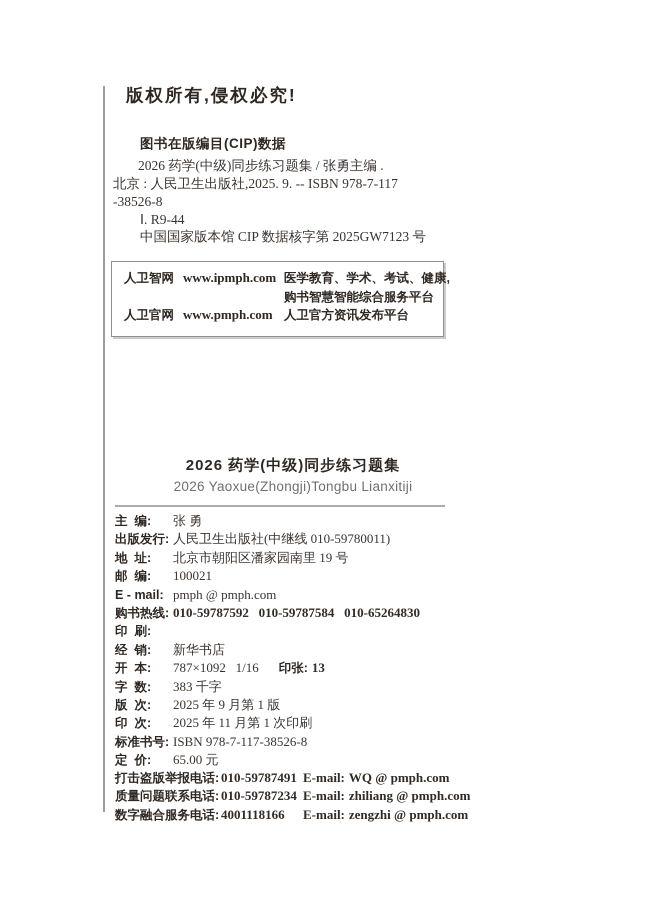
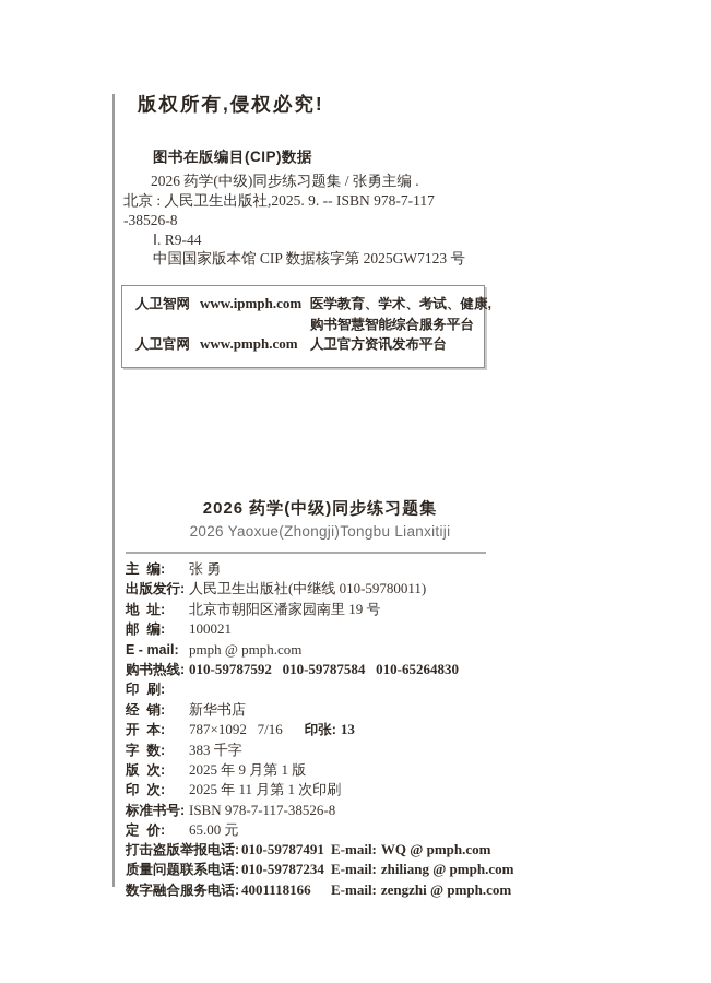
  版权所有,侵权必究!
  图书在版编目(CIP)数据
  2026 药学(中级)同步练习题集 / 张勇主编 .
  北京 : 人民卫生出版社,2025. 9. -- ISBN 978-7-117
  -38526-8
  Ⅰ. R9-44
  中国国家版本馆 CIP 数据核字第 2025GW7123 号
  人卫智网
  www.ipmph.com
  医学教育、学术、考试、健康,
  购书智慧智能综合服务平台
  人卫官网
  www.pmph.com
  人卫官方资讯发布平台
  2026 药学(中级)同步练习题集
  2026 Yaoxue(Zhongji)Tongbu Lianxitiji
  主 编: 张 勇
  出版发行: 人民卫生出版社(中继线 010-59780011)
  地 址: 北京市朝阳区潘家园南里 19 号
  邮 编: 100021
  E - mail: pmph @ pmph.com
  购书热线: 010-59787592 010-59787584 010-65264830
  印 刷:
  经 销: 新华书店
- 开 本: 787×1092 1/16 印张: 13
+ 开 本: 787×1092 7/16 印张: 13
  字 数: 383 千字
  版 次: 2025 年 9 月第 1 版
  印 次: 2025 年 11 月第 1 次印刷
  标准书号: ISBN 978-7-117-38526-8
  定 价: 65.00 元
  打击盗版举报电话: 010-59787491 E-mail: WQ @ pmph.com
  质量问题联系电话: 010-59787234 E-mail: zhiliang @ pmph.com
  数字融合服务电话: 4001118166 E-mail: zengzhi @ pmph.com
